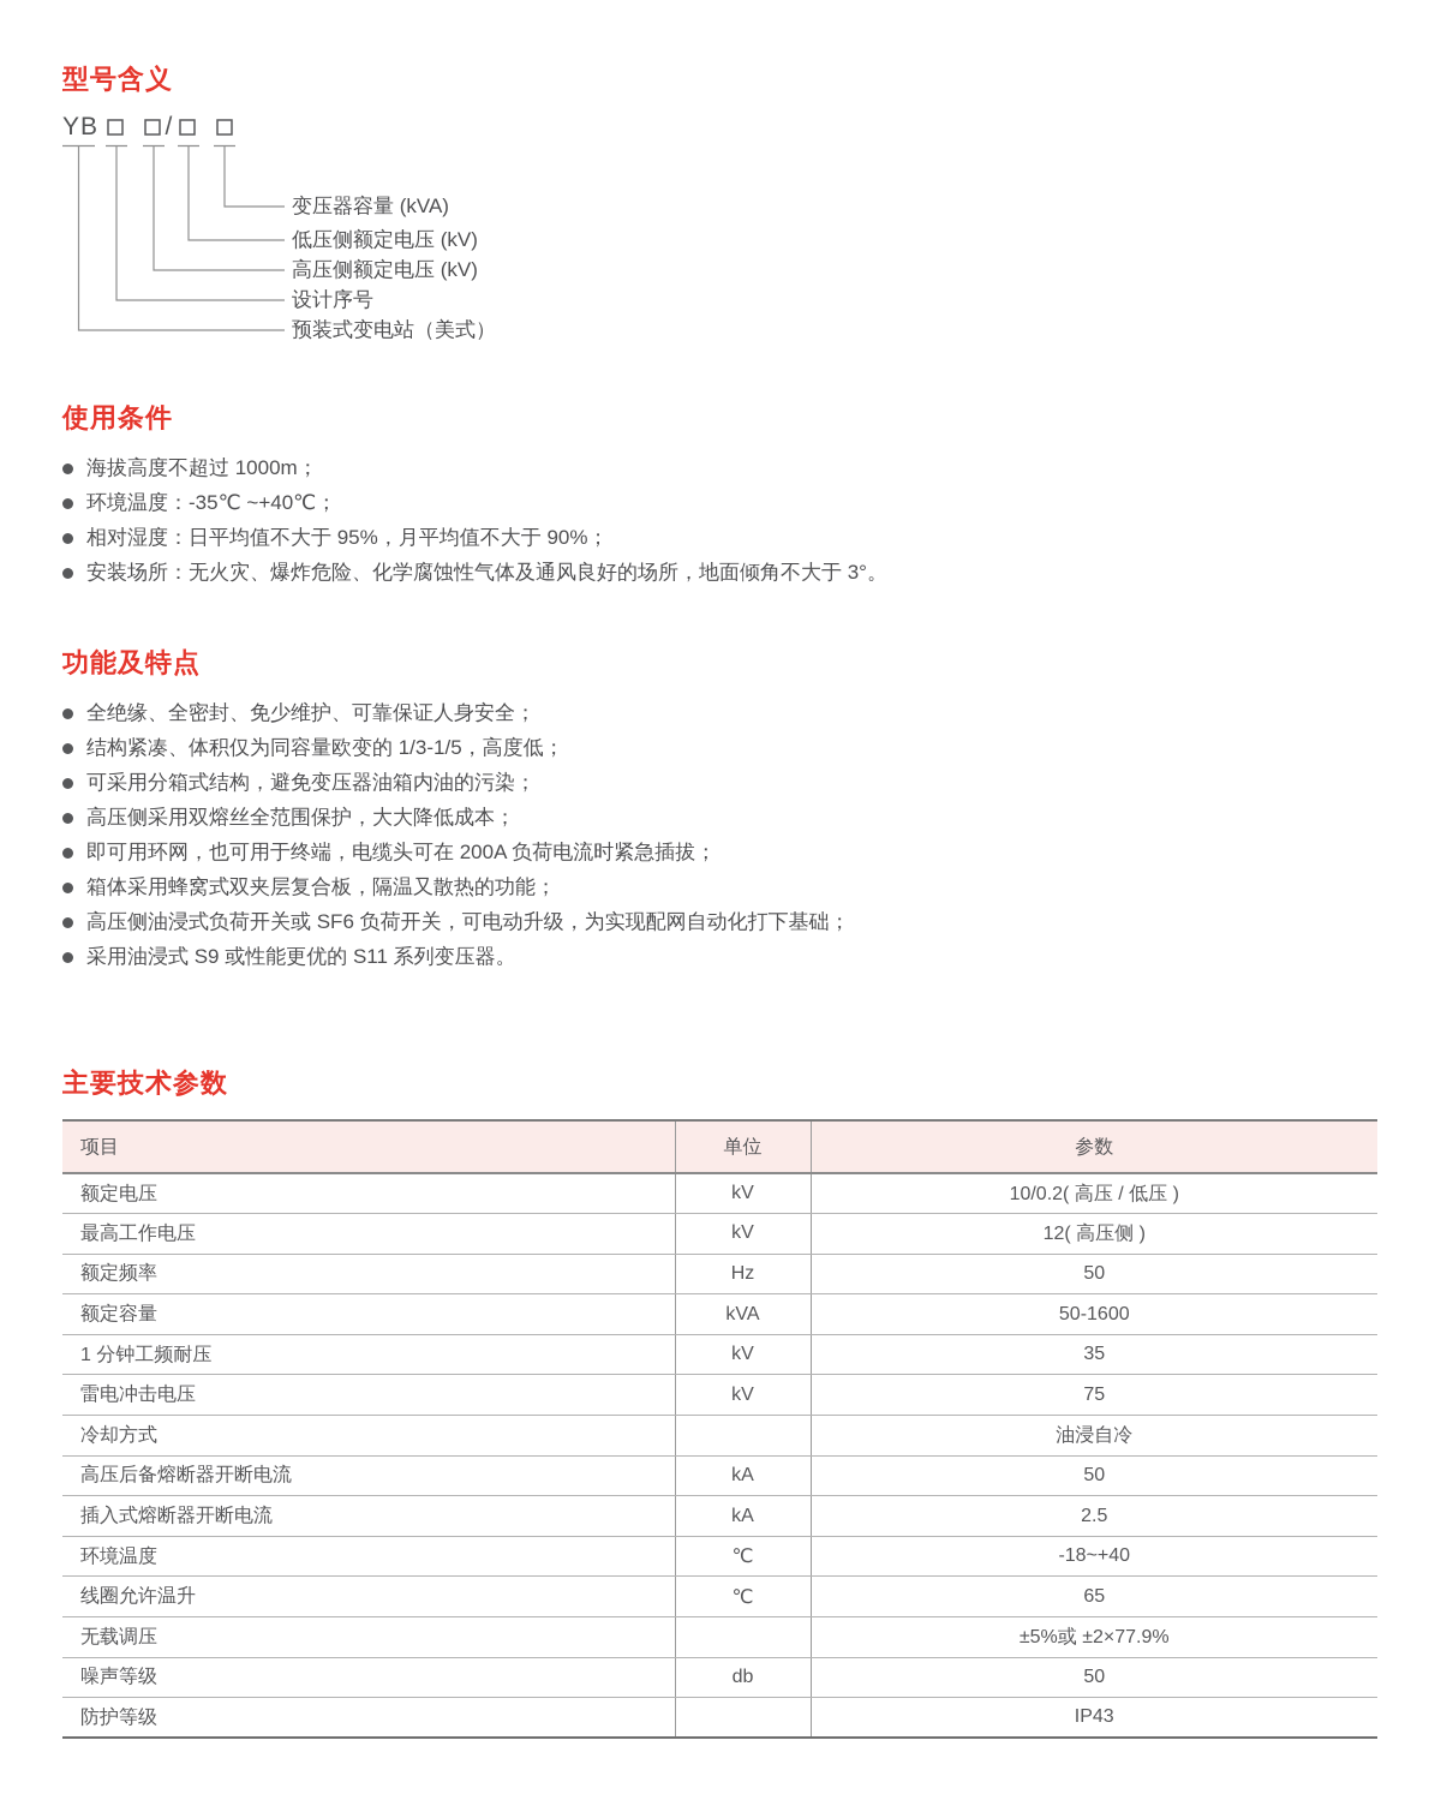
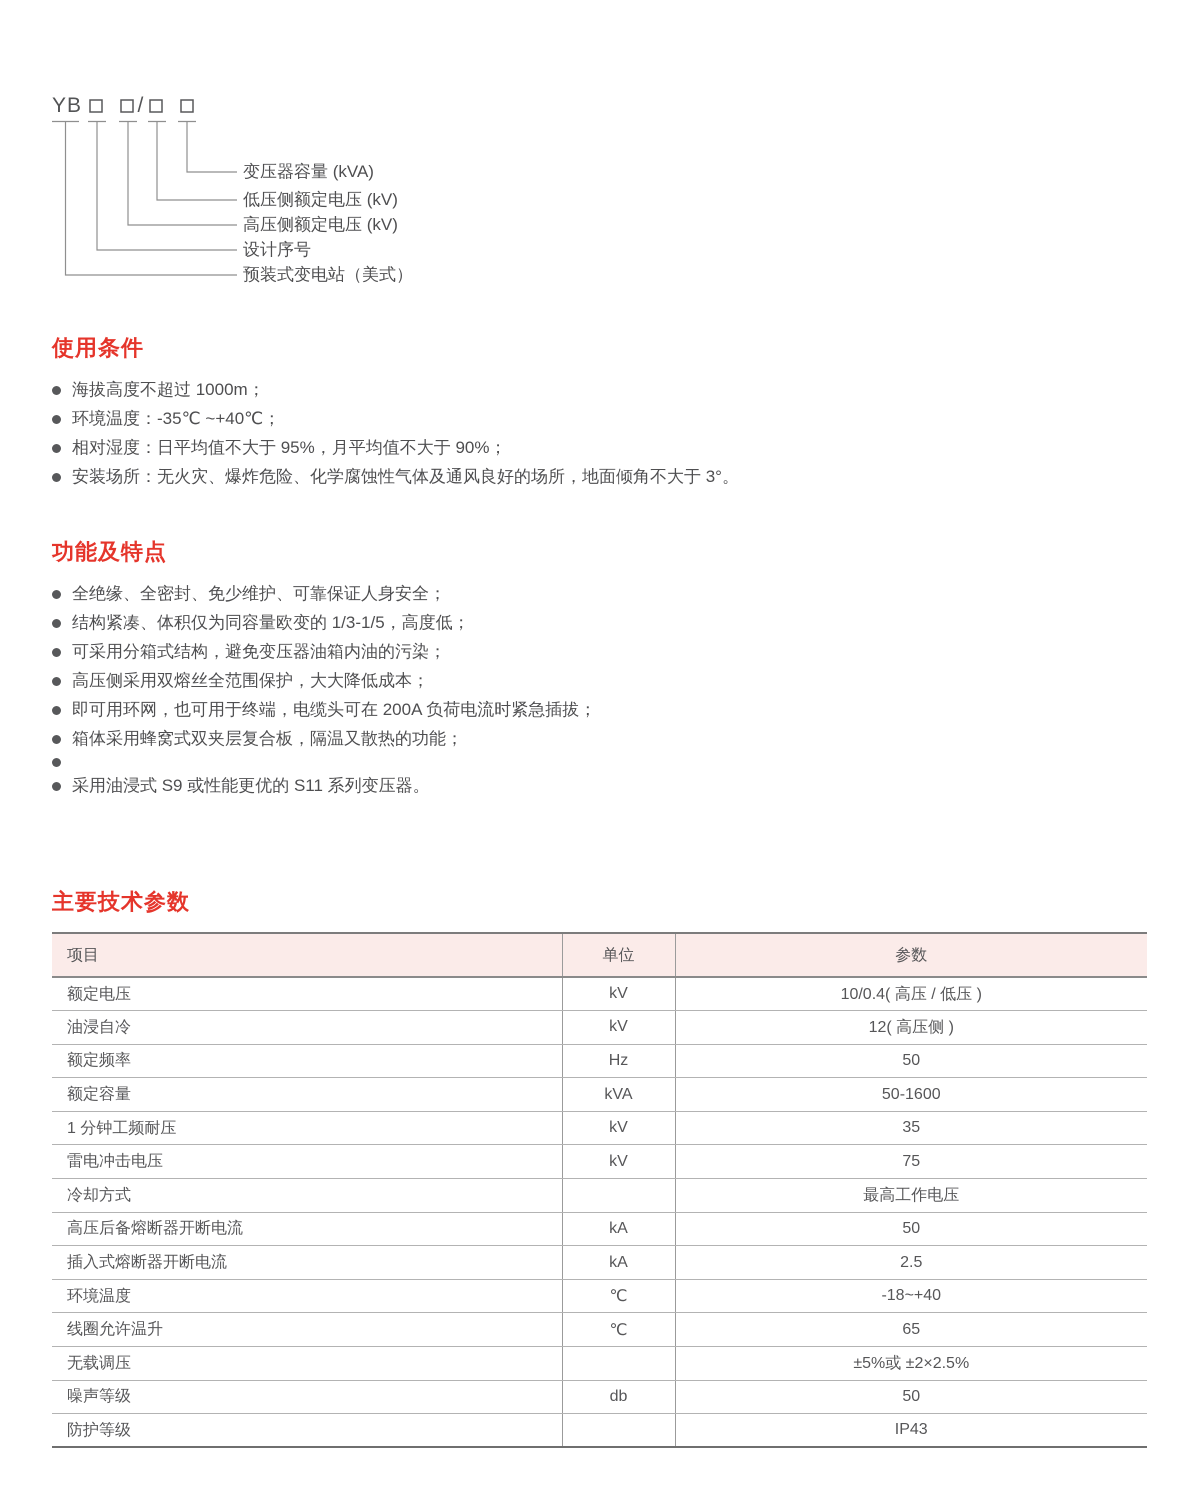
- 型号含义
  YB
  /
  变压器容量 (kVA)
  低压侧额定电压 (kV)
  高压侧额定电压 (kV)
  设计序号
  预装式变电站（美式）
  使用条件
  海拔高度不超过 1000m；
  环境温度：-35℃ ~+40℃；
  相对湿度：日平均值不大于 95%，月平均值不大于 90%；
  安装场所：无火灾、爆炸危险、化学腐蚀性气体及通风良好的场所，地面倾角不大于 3°。
  功能及特点
  全绝缘、全密封、免少维护、可靠保证人身安全；
  结构紧凑、体积仅为同容量欧变的 1/3-1/5，高度低；
  可采用分箱式结构，避免变压器油箱内油的污染；
  高压侧采用双熔丝全范围保护，大大降低成本；
  即可用环网，也可用于终端，电缆头可在 200A 负荷电流时紧急插拔；
  箱体采用蜂窝式双夹层复合板，隔温又散热的功能；
- 高压侧油浸式负荷开关或 SF6 负荷开关，可电动升级，为实现配网自动化打下基础；
  采用油浸式 S9 或性能更优的 S11 系列变压器。
  主要技术参数
  项目	单位	参数
- 额定电压	kV	10/0.2( 高压 / 低压 )
+ 额定电压	kV	10/0.4( 高压 / 低压 )
- 最高工作电压	kV	12( 高压侧 )
+ 油浸自冷	kV	12( 高压侧 )
  额定频率	Hz	50
  额定容量	kVA	50-1600
  1 分钟工频耐压	kV	35
  雷电冲击电压	kV	75
- 冷却方式		油浸自冷
+ 冷却方式		最高工作电压
  高压后备熔断器开断电流	kA	50
  插入式熔断器开断电流	kA	2.5
  环境温度	℃	-18~+40
  线圈允许温升	℃	65
- 无载调压		±5%或 ±2×77.9%
+ 无载调压		±5%或 ±2×2.5%
  噪声等级	db	50
  防护等级		IP43
